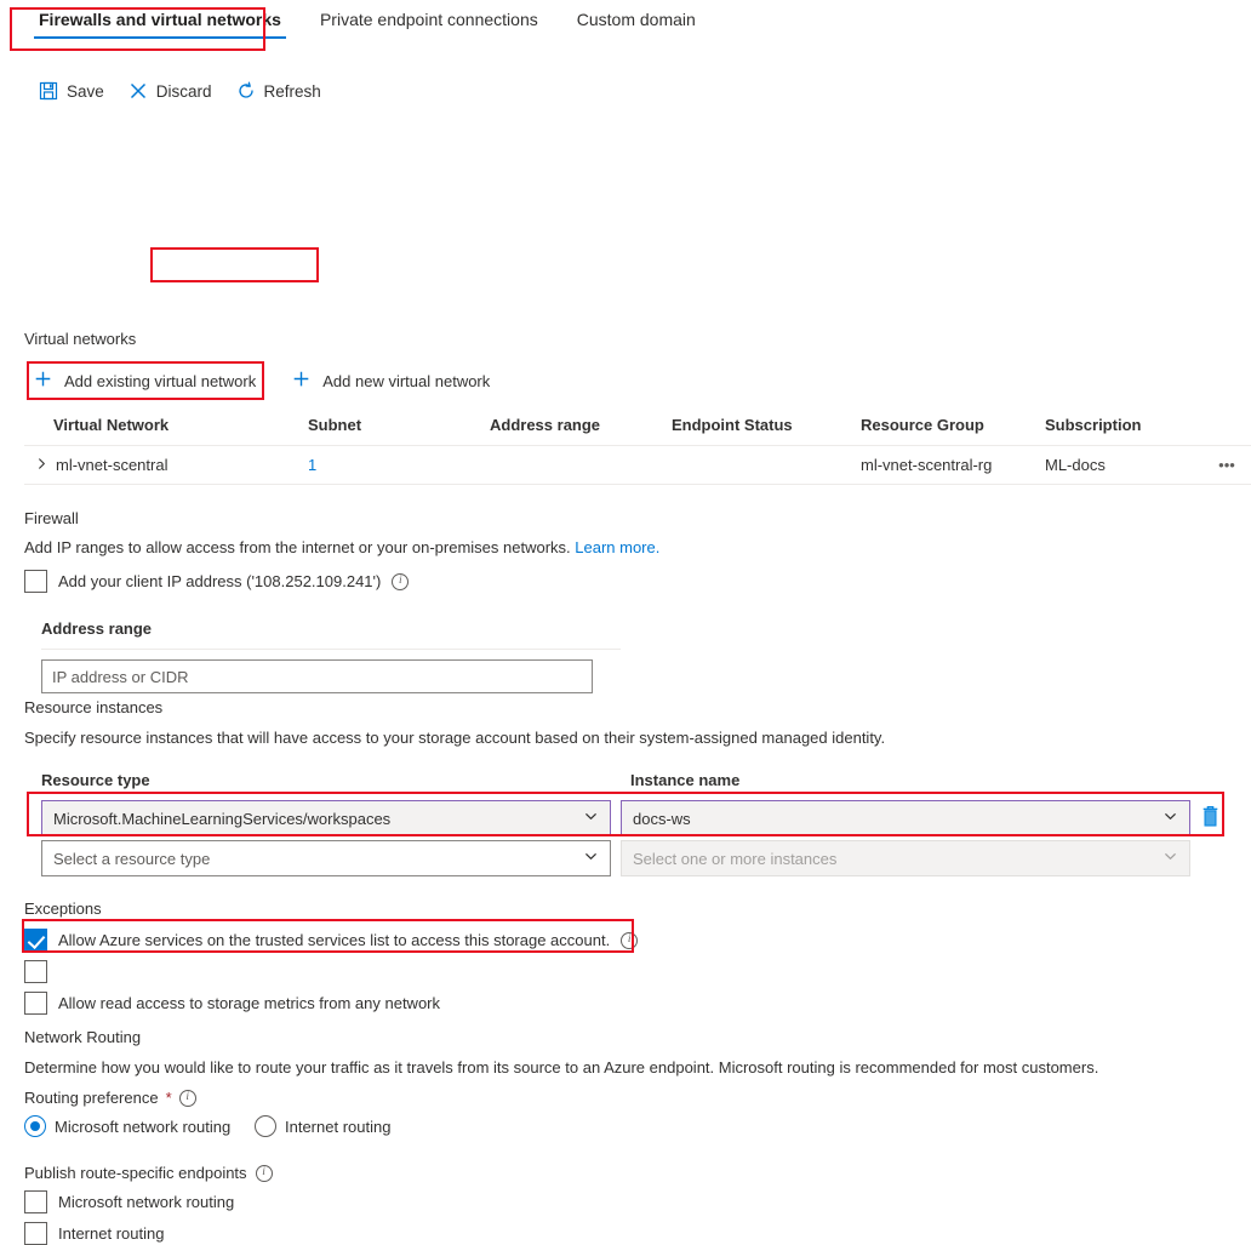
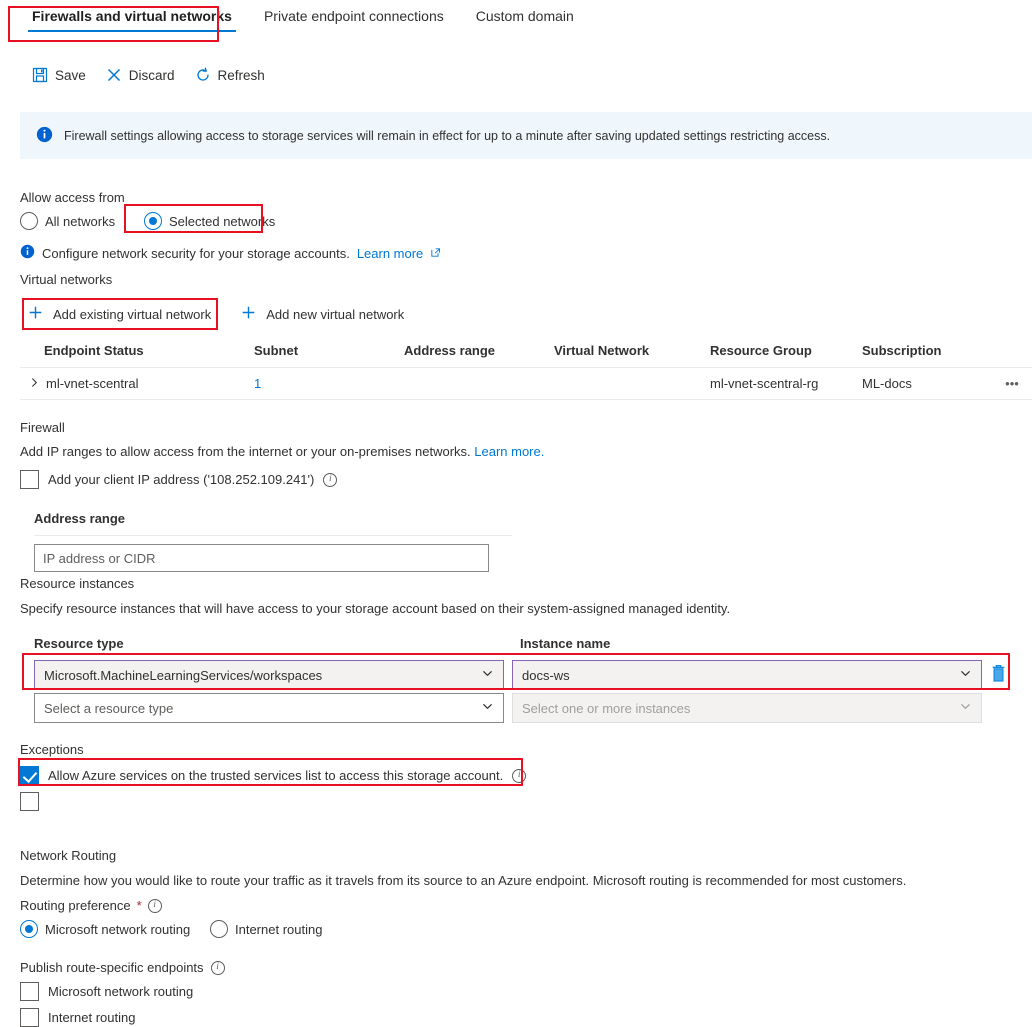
  Firewalls and virtual networks
  Private endpoint connections
  Custom domain
  Save
  Discard
  Refresh
+ Firewall settings allowing access to storage services will remain in effect for up to a minute after saving updated settings restricting access.
+ Allow access from
+ All networks
+ Selected networks
+ Configure network security for your storage accounts.
+ Learn more
  Virtual networks
  Add existing virtual network
  Add new virtual network
- Virtual Network
+ Endpoint Status
  Subnet
  Address range
- Endpoint Status
+ Virtual Network
  Resource Group
  Subscription
  ml-vnet-scentral
  1
  ml-vnet-scentral-rg
  ML-docs
  •••
  Firewall
  Add IP ranges to allow access from the internet or your on-premises networks. Learn more.
  Add your client IP address ('108.252.109.241')
  i
  Address range
  IP address or CIDR
  Resource instances
  Specify resource instances that will have access to your storage account based on their system-assigned managed identity.
  Resource type
  Instance name
  Microsoft.MachineLearningServices/workspaces
  docs-ws
  Select a resource type
  Select one or more instances
  Exceptions
  Allow Azure services on the trusted services list to access this storage account.
  i
- Allow read access to storage metrics from any network
  Network Routing
  Determine how you would like to route your traffic as it travels from its source to an Azure endpoint. Microsoft routing is recommended for most customers.
  Routing preference
  *
  i
  Microsoft network routing
  Internet routing
  Publish route-specific endpoints
  i
  Microsoft network routing
  Internet routing
